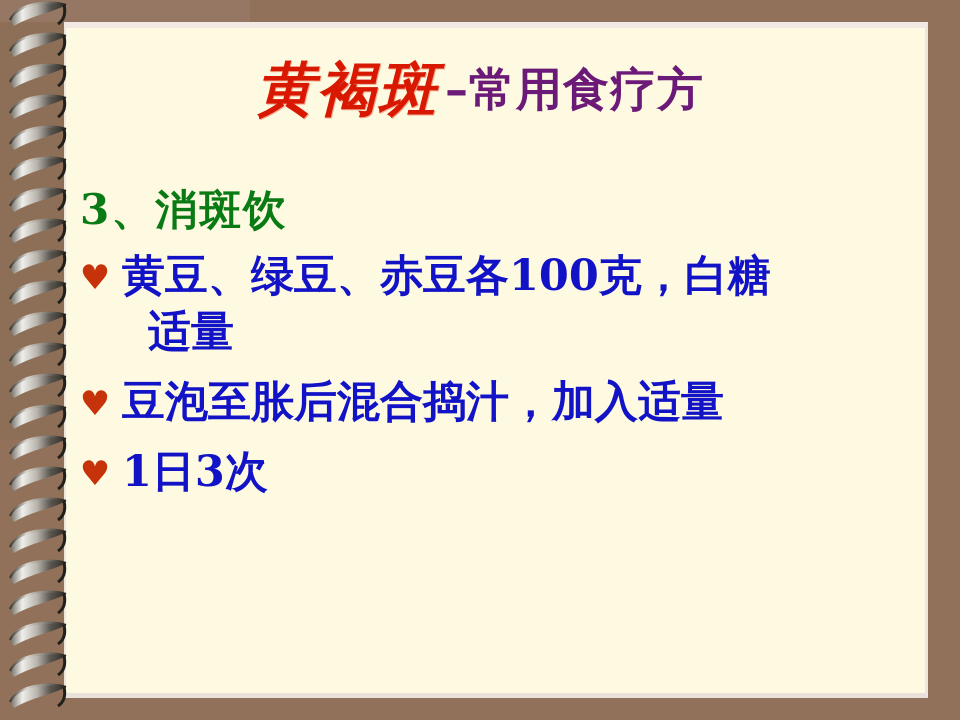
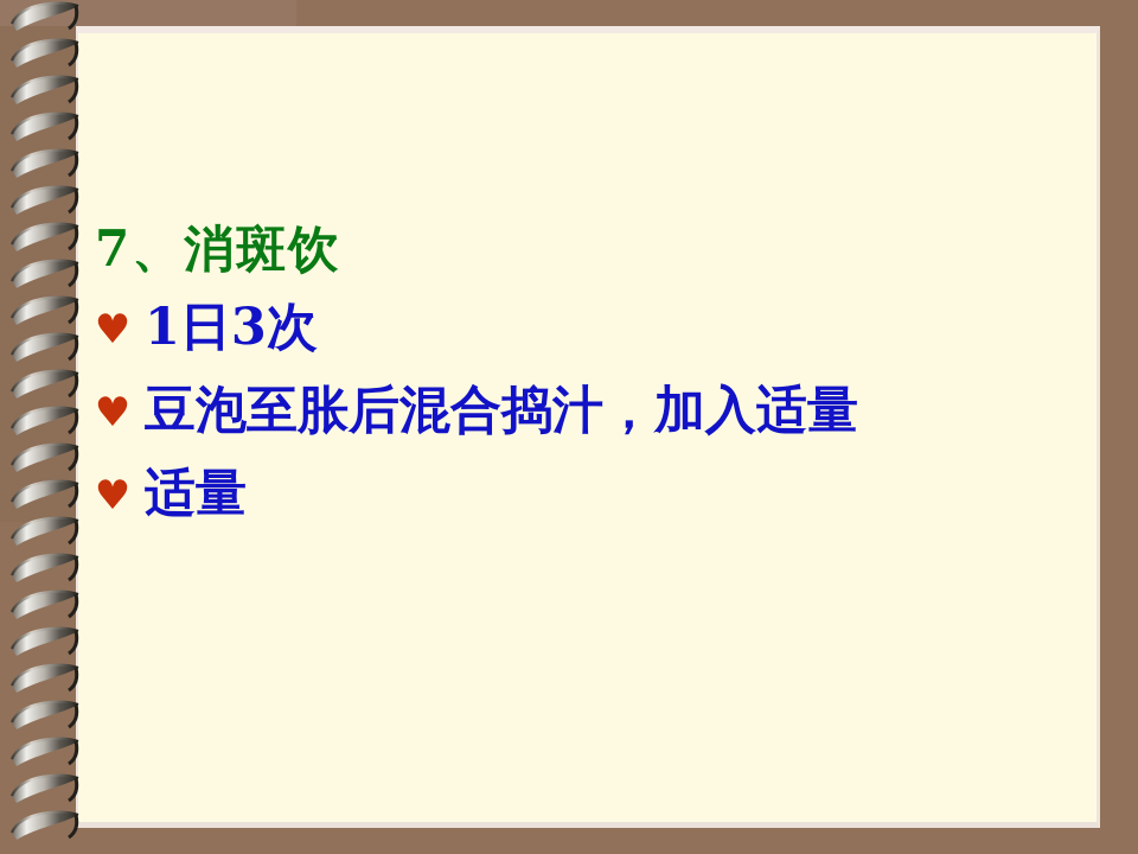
- 黄褐斑–常用食疗方
- 3、消斑饮
+ 7、消斑饮
  ♥
- 黄豆、绿豆、赤豆各100克，白糖
- 适量
+ 1日3次
  ♥
  豆泡至胀后混合捣汁，加入适量
  ♥
- 1日3次
+ 适量
